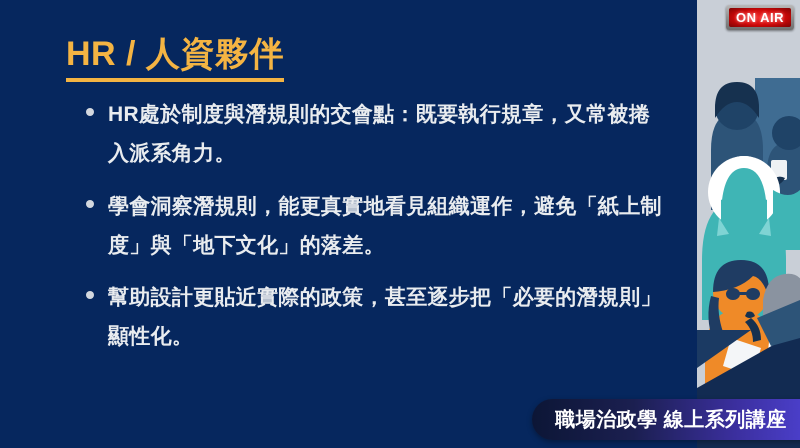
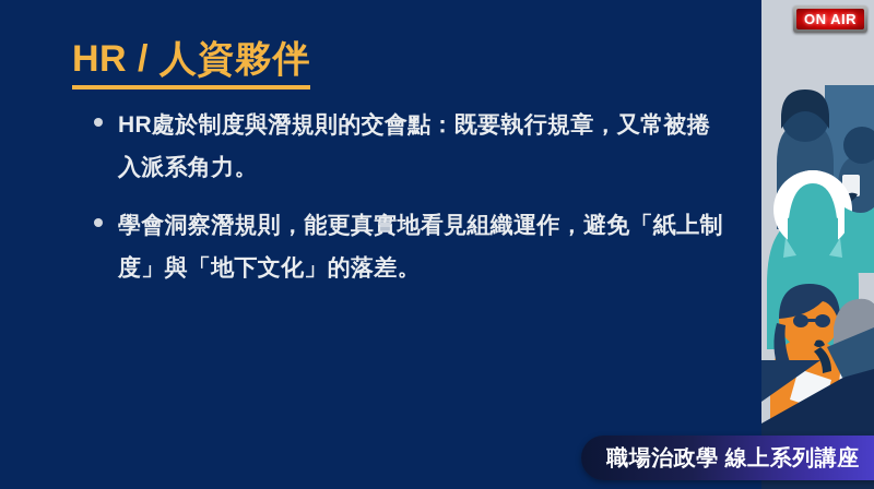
  HR / 人資夥伴
  HR處於制度與潛規則的交會點：既要執行規章，又常被捲入派系角力。
  學會洞察潛規則，能更真實地看見組織運作，避免「紙上制度」與「地下文化」的落差。
- 幫助設計更貼近實際的政策，甚至逐步把「必要的潛規則」顯性化。
  ON AIR
  職場治政學 線上系列講座
